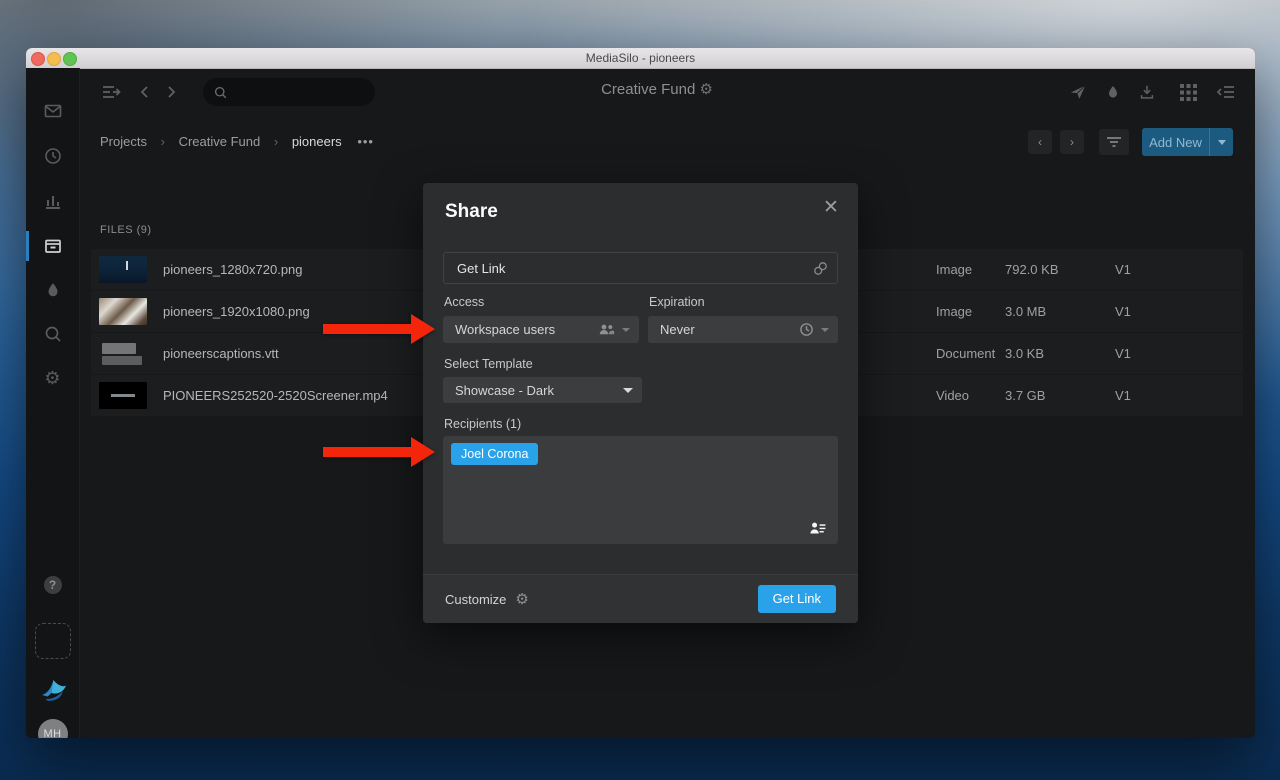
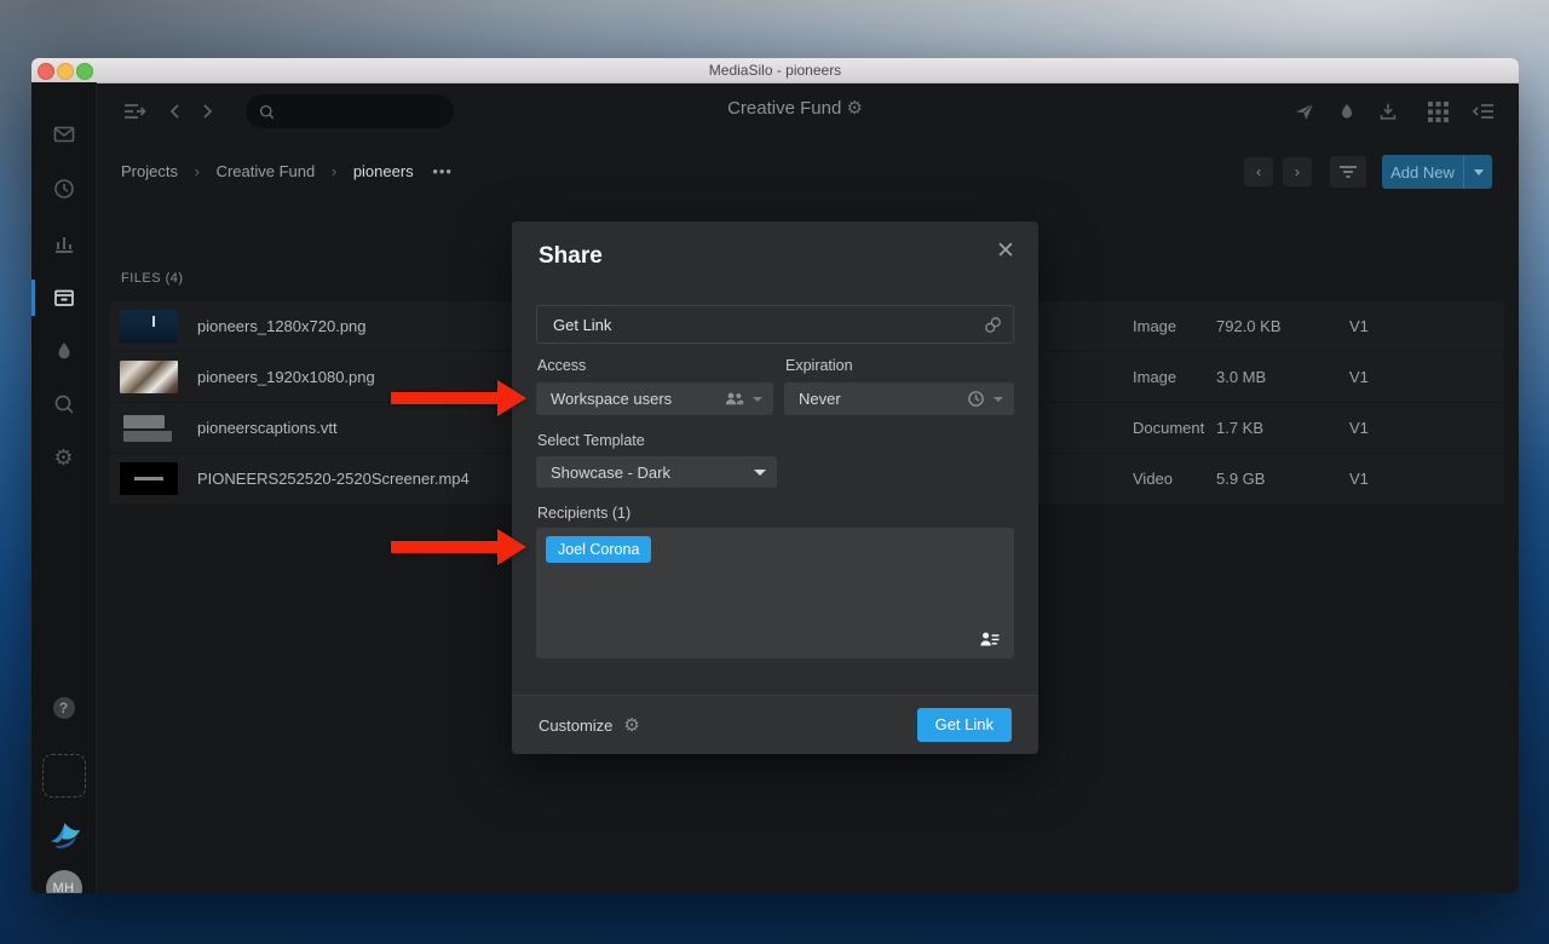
  MediaSilo - pioneers
  ⚙
  ?
  MH
  Creative Fund ⚙
  Projects › Creative Fund › pioneers •••
  ‹
  ›
  Add New
- FILES (9)
+ FILES (4)
  pioneers_1280x720.png
  Image
  792.0 KB
  V1
  pioneers_1920x1080.png
  Image
  3.0 MB
  V1
  pioneerscaptions.vtt
  Document
- 3.0 KB
+ 1.7 KB
  V1
  PIONEERS252520-2520Screener.mp4
  Video
- 3.7 GB
+ 5.9 GB
  V1
  Share
  ✕
  Get Link
  Access
  Expiration
  Workspace users
  Never
  Select Template
  Showcase - Dark
  Recipients (1)
  Joel Corona
  Customize
  ⚙
  Get Link
